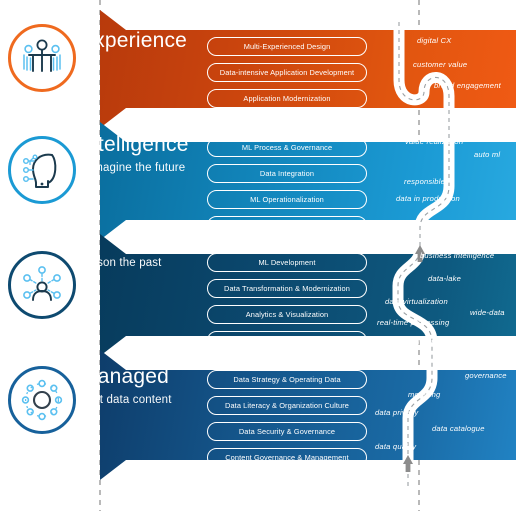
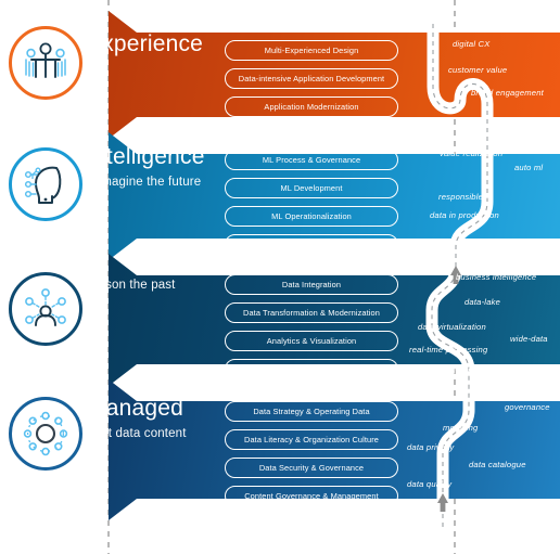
  Experience
  Multi-Experienced Design
  Data-intensive Application Development
  Application Modernization
  digital CX
  customer value
  brand engagement
  Intelligence
  reimagine the future
  ML Process & Governance
- Data Integration
+ ML Development
  ML Operationalization
  value realization
  auto ml
  responsible AI
  data in production
  reason the past
- ML Development
+ Data Integration
  Data Transformation & Modernization
  Analytics & Visualization
  business intelligence
  data-lake
  data virtualization
  wide-data
  real-time processing
  big-data
  Managed
  trust data content
  Data Strategy & Operating Data
  Data Literacy & Organization Culture
  Data Security & Governance
  Content Governance & Management
  governance
  modeling
  data privacy
  data catalogue
  data quality
